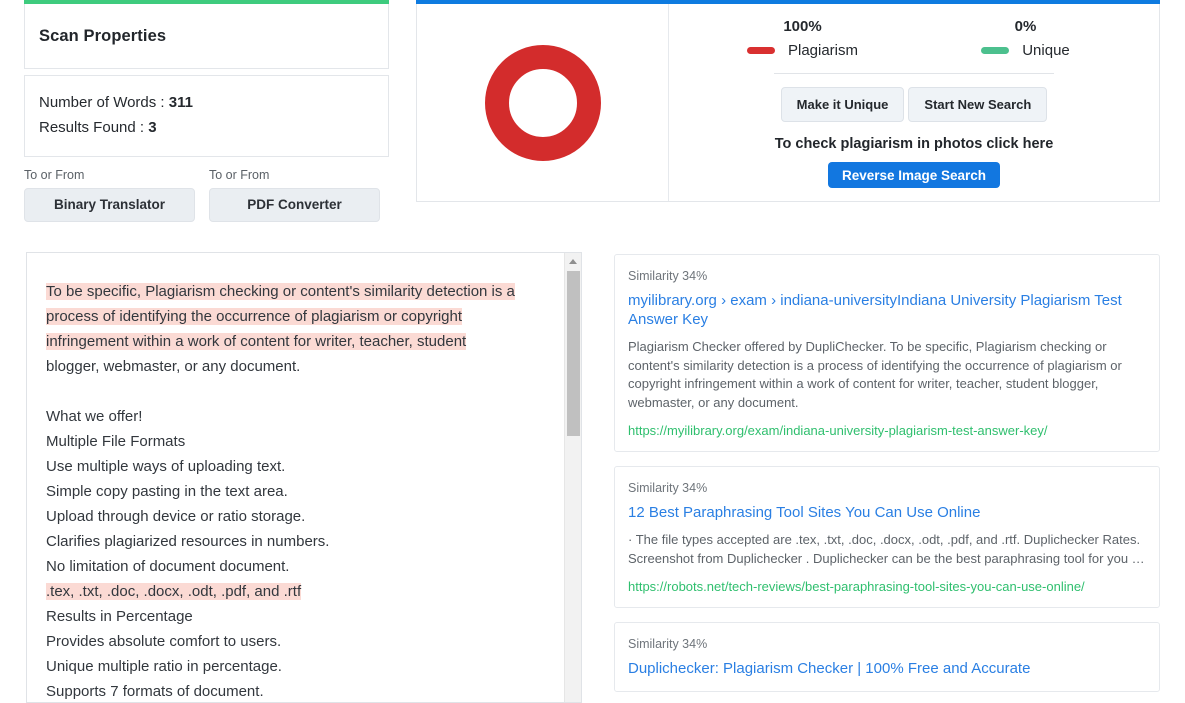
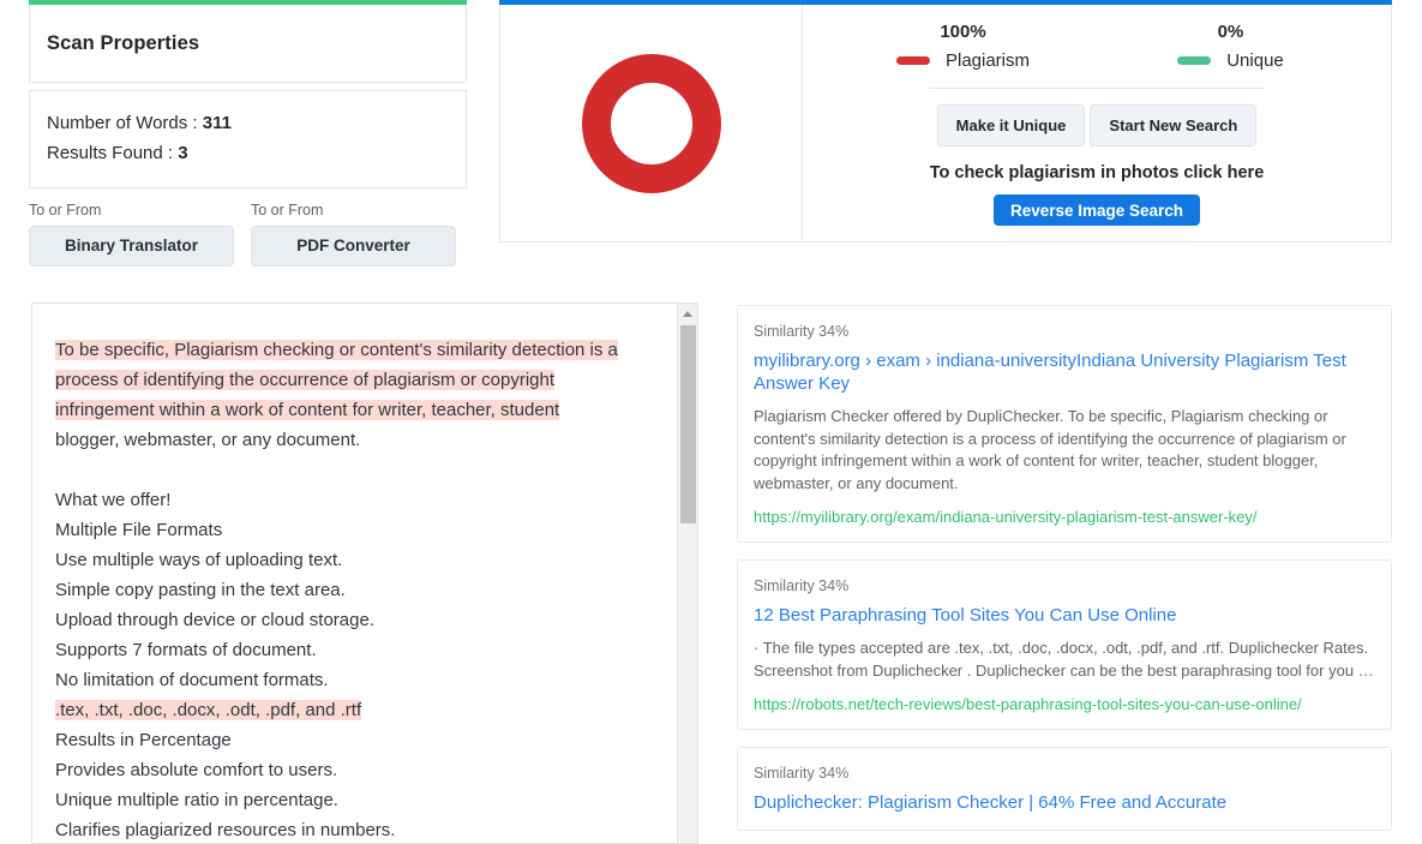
  Scan Properties
  Number of Words : 311
  Results Found : 3
  To or From
  Binary Translator
  To or From
  PDF Converter
  100%
  Plagiarism
  0%
  Unique
  Make it Unique
  Start New Search
  To check plagiarism in photos click here
  Reverse Image Search
  To be specific, Plagiarism checking or content's similarity detection is a
  process of identifying the occurrence of plagiarism or copyright
  infringement within a work of content for writer, teacher, student
  blogger, webmaster, or any document.
  What we offer!
  Multiple File Formats
  Use multiple ways of uploading text.
  Simple copy pasting in the text area.
- Upload through device or ratio storage.
+ Upload through device or cloud storage.
- Clarifies plagiarized resources in numbers.
+ Supports 7 formats of document.
- No limitation of document document.
+ No limitation of document formats.
  .tex, .txt, .doc, .docx, .odt, .pdf, and .rtf
  Results in Percentage
  Provides absolute comfort to users.
  Unique multiple ratio in percentage.
- Supports 7 formats of document.
+ Clarifies plagiarized resources in numbers.
  Similarity 34%
  myilibrary.org › exam › indiana-universityIndiana University Plagiarism Test Answer Key
  Plagiarism Checker offered by DupliChecker. To be specific, Plagiarism checking or content's similarity detection is a process of identifying the occurrence of plagiarism or copyright infringement within a work of content for writer, teacher, student blogger, webmaster, or any document.
  https://myilibrary.org/exam/indiana-university-plagiarism-test-answer-key/
  Similarity 34%
  12 Best Paraphrasing Tool Sites You Can Use Online
  · The file types accepted are .tex, .txt, .doc, .docx, .odt, .pdf, and .rtf. Duplichecker Rates. Screenshot from Duplichecker . Duplichecker can be the best paraphrasing tool for you …
  https://robots.net/tech-reviews/best-paraphrasing-tool-sites-you-can-use-online/
  Similarity 34%
- Duplichecker: Plagiarism Checker | 100% Free and Accurate
+ Duplichecker: Plagiarism Checker | 64% Free and Accurate
